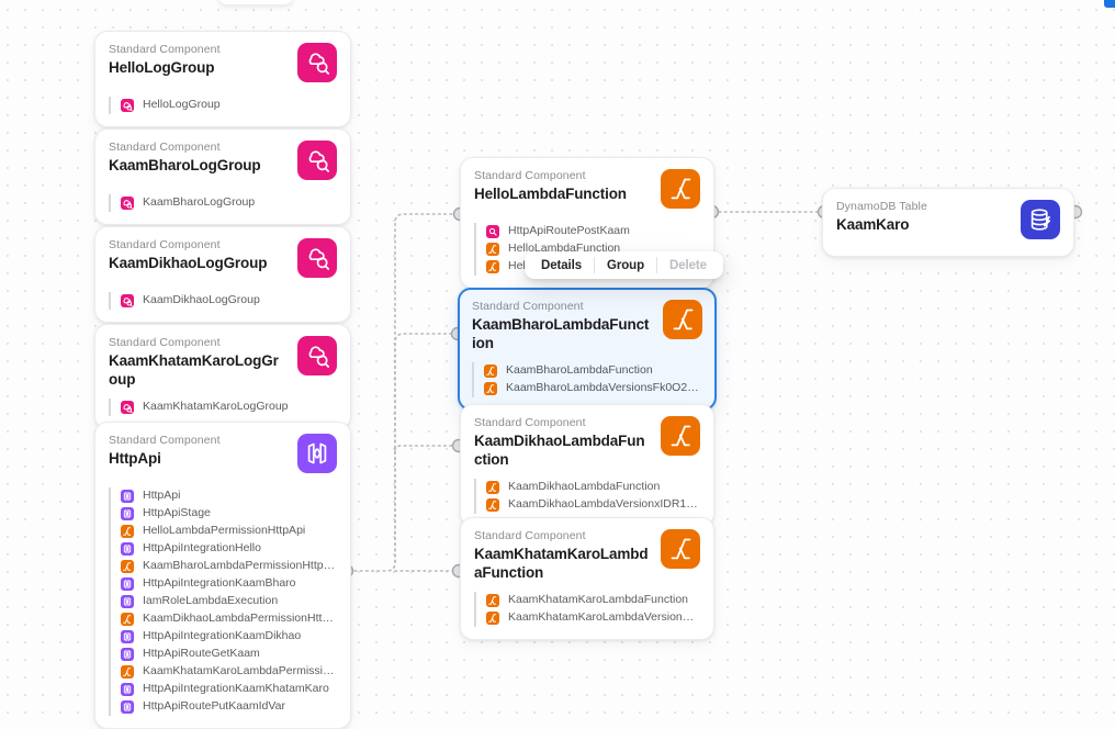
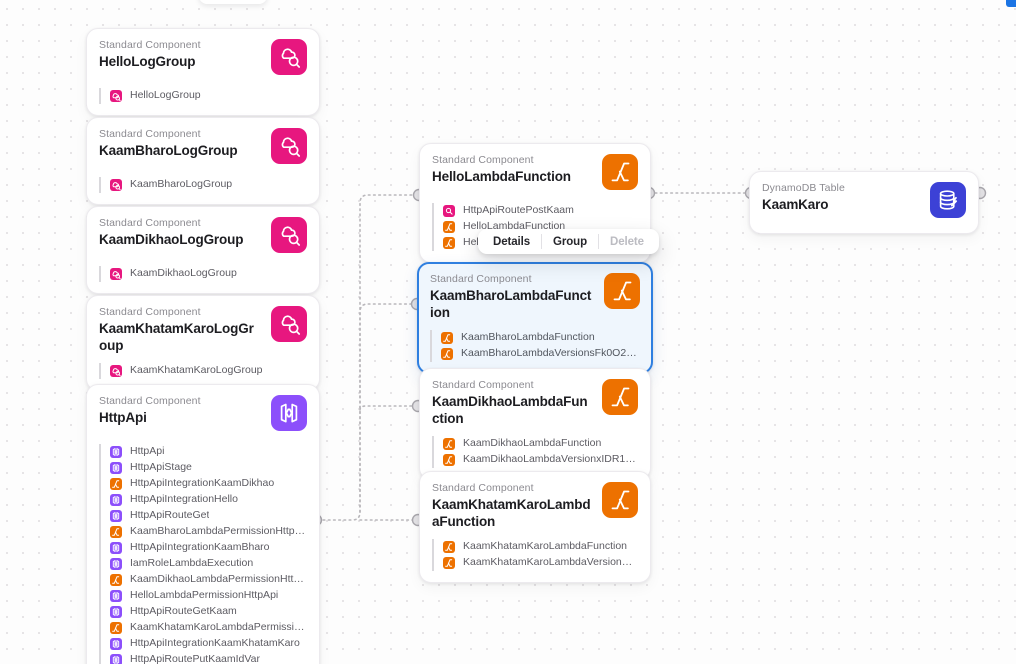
  Standard Component
  HelloLogGroup
  HelloLogGroup
  Standard Component
  KaamBharoLogGroup
  KaamBharoLogGroup
  Standard Component
  KaamDikhaoLogGroup
  KaamDikhaoLogGroup
  Standard Component
  KaamKhatamKaroLogGroup
  KaamKhatamKaroLogGroup
  Standard Component
  HttpApi
  HttpApi
  HttpApiStage
- HelloLambdaPermissionHttpApi
+ HttpApiIntegrationKaamDikhao
  HttpApiIntegrationHello
+ HttpApiRouteGet
  KaamBharoLambdaPermissionHttpAp
  HttpApiIntegrationKaamBharo
  IamRoleLambdaExecution
  KaamDikhaoLambdaPermissionHttpA
- HttpApiIntegrationKaamDikhao
+ HelloLambdaPermissionHttpApi
  HttpApiRouteGetKaam
  KaamKhatamKaroLambdaPermission
  HttpApiIntegrationKaamKhatamKaro
  HttpApiRoutePutKaamIdVar
  Standard Component
  HelloLambdaFunction
  HttpApiRoutePostKaam
  HelloLambdaFunction
  Standard Component
  KaamBharoLambdaFunction
  KaamBharoLambdaFunction
  KaamBharoLambdaVersionsFk0O2ML
  Standard Component
  KaamDikhaoLambdaFunction
  KaamDikhaoLambdaFunction
  KaamDikhaoLambdaVersionxIDR1gR
  Standard Component
  KaamKhatamKaroLambdaFunction
  KaamKhatamKaroLambdaFunction
  KaamKhatamKaroLambdaVersionhfO
  DynamoDB Table
  KaamKaro
  Details
  Group
  Delete
